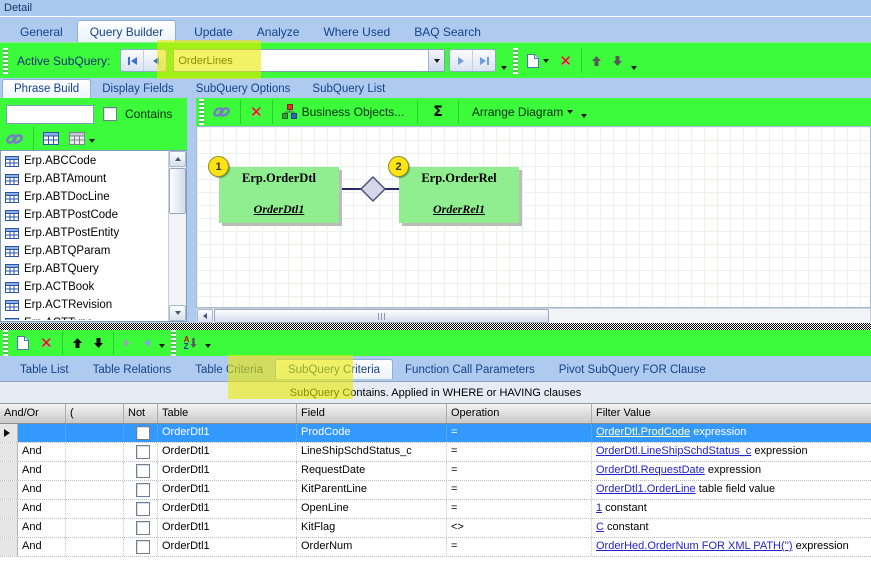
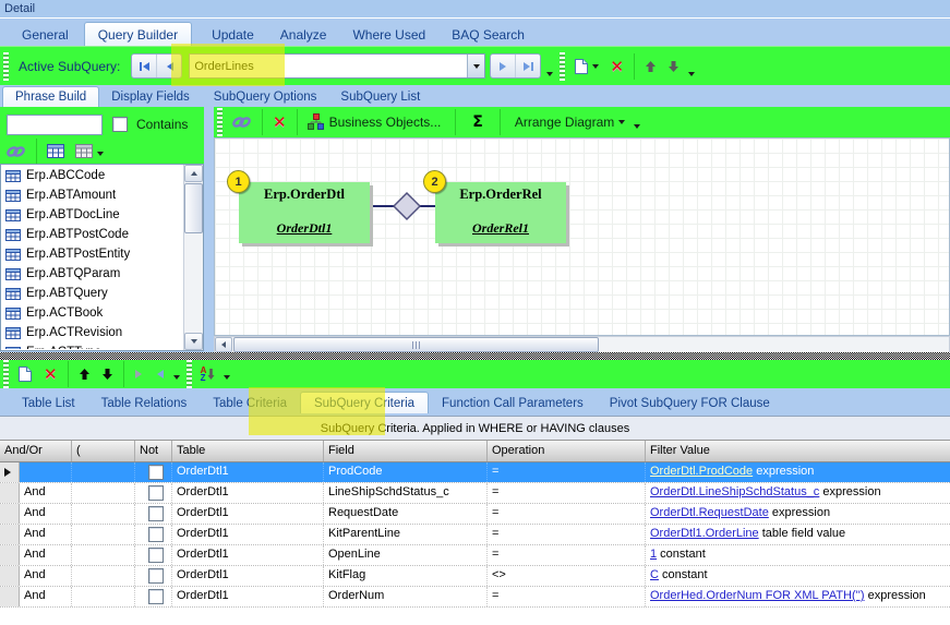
  Detail
  General
  Query Builder
  Update
  Analyze
  Where Used
  BAQ Search
  Active SubQuery:
  OrderLines
  ✕
  Phrase Build
  Display Fields
  SubQuery Options
  SubQuery List
  Contains
  Erp.ABCCode
  Erp.ABTAmount
  Erp.ABTDocLine
  Erp.ABTPostCode
  Erp.ABTPostEntity
  Erp.ABTQParam
  Erp.ABTQuery
  Erp.ACTBook
  Erp.ACTRevision
  ✕
  Business Objects...
  Σ
  Arrange Diagram
  Erp.OrderDtl
  OrderDtl1
  1
  Erp.OrderRel
  OrderRel1
  2
  ✕
  A
  Z
  Table List
  Table Relations
  Table Criteria
  SubQuery Criteria
  Function Call Parameters
  Pivot SubQuery FOR Clause
- SubQuery Contains. Applied in WHERE or HAVING clauses
+ SubQuery Criteria. Applied in WHERE or HAVING clauses
  And/Or
  (
  Not
  Table
  Field
  Operation
  Filter Value
  OrderDtl1
  ProdCode
  =
  OrderDtl.ProdCode expression
  And
  OrderDtl1
  LineShipSchdStatus_c
  =
  OrderDtl.LineShipSchdStatus_c expression
  And
  OrderDtl1
  RequestDate
  =
  OrderDtl.RequestDate expression
  And
  OrderDtl1
  KitParentLine
  =
  OrderDtl1.OrderLine table field value
  And
  OrderDtl1
  OpenLine
  =
  1 constant
  And
  OrderDtl1
  KitFlag
  <>
  C constant
  And
  OrderDtl1
  OrderNum
  =
  OrderHed.OrderNum FOR XML PATH('') expression
